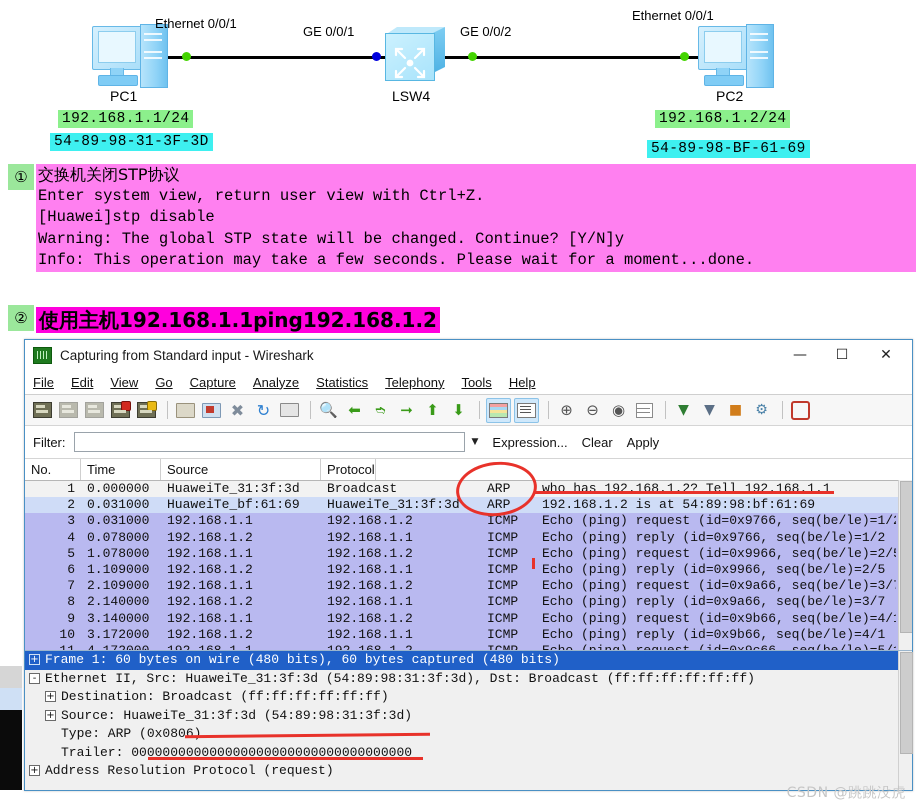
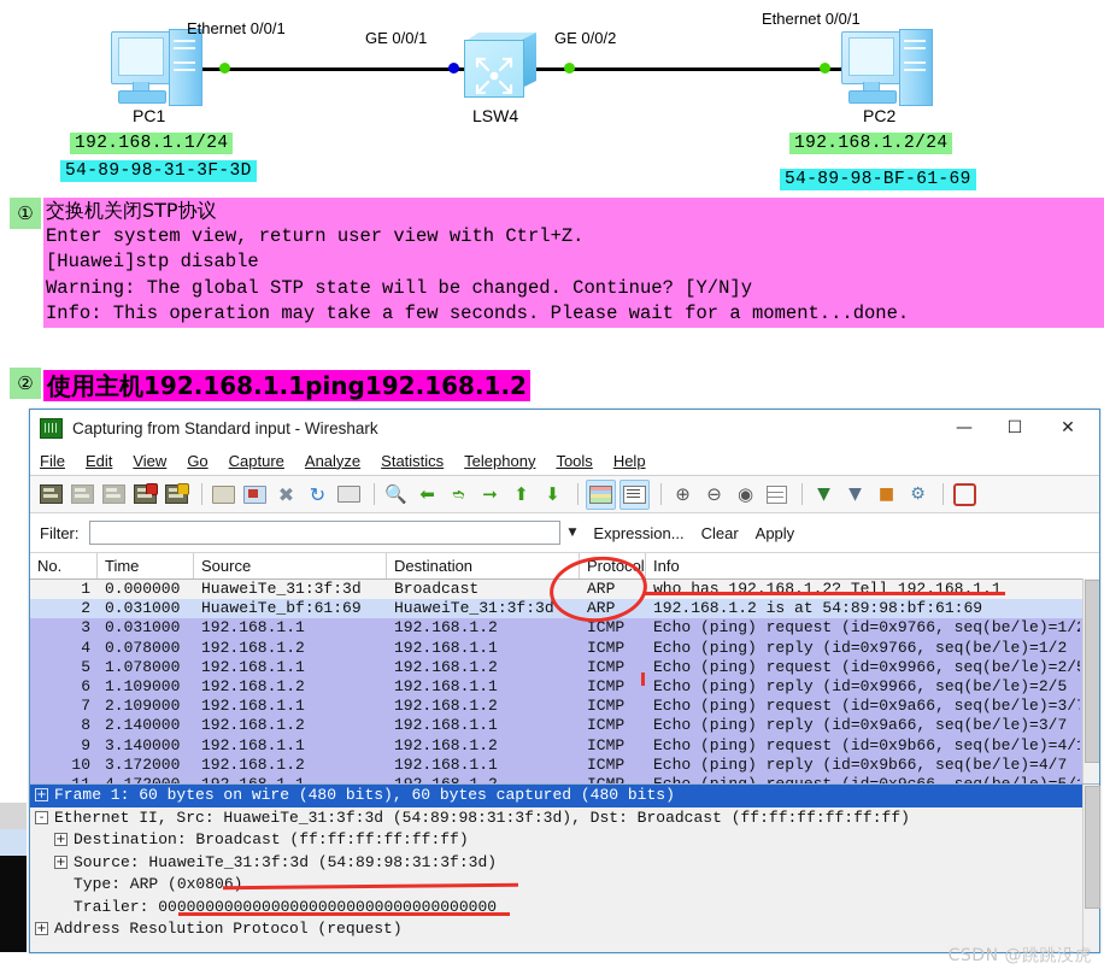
  Ethernet 0/0/1
  PC1
  192.168.1.1/24
  54-89-98-31-3F-3D
  GE 0/0/1
  GE 0/0/2
  LSW4
  Ethernet 0/0/1
  PC2
  192.168.1.2/24
  54-89-98-BF-61-69
  ①
  交换机关闭STP协议
  Enter system view, return user view with Ctrl+Z.
  [Huawei]stp disable
  Warning: The global STP state will be changed. Continue? [Y/N]y
  Info: This operation may take a few seconds. Please wait for a moment...done.
  ②
  使用主机192.168.1.1ping192.168.1.2
  Capturing from Standard input - Wireshark
  —
  ☐
  ✕
  File
  Edit
  View
  Go
  Capture
  Analyze
  Statistics
  Telephony
  Tools
  Help
  ✖
  ↻
  🔍
  ⬅
  ➬
  ➞
  ⬆
  ⬇
  ⊕
  ⊖
  ◉
  ▼
  ▼
  ■
  ⚙
  Filter:
  ▼
  Expression...
  Clear
  Apply
  No.
  Time
  Source
+ Destination
  Protocol
+ Info
  1
  0.000000
  HuaweiTe_31:3f:3d
  Broadcast
  ARP
  who has 192.168.1.2? Tell 192.168.1.1
  2
  0.031000
  HuaweiTe_bf:61:69
  HuaweiTe_31:3f:3d
  ARP
  192.168.1.2 is at 54:89:98:bf:61:69
  3
  0.031000
  192.168.1.1
  192.168.1.2
  ICMP
  Echo (ping) request (id=0x9766, seq(be/le)=1/
  4
  0.078000
  192.168.1.2
  192.168.1.1
  ICMP
  Echo (ping) reply (id=0x9766, seq(be/le)=1/2
  5
  1.078000
  192.168.1.1
  192.168.1.2
  ICMP
  Echo (ping) request (id=0x9966, seq(be/le)=2/
  6
  1.109000
  192.168.1.2
  192.168.1.1
  ICMP
  Echo (ping) reply (id=0x9966, seq(be/le)=2/5
  7
  2.109000
  192.168.1.1
  192.168.1.2
  ICMP
  Echo (ping) request (id=0x9a66, seq(be/le)=3/
  8
  2.140000
  192.168.1.2
  192.168.1.1
  ICMP
  Echo (ping) reply (id=0x9a66, seq(be/le)=3/7
  9
  3.140000
  192.168.1.1
  192.168.1.2
  ICMP
  Echo (ping) request (id=0x9b66, seq(be/le)=4/
  10
  3.172000
  192.168.1.2
  192.168.1.1
  ICMP
- Echo (ping) reply (id=0x9b66, seq(be/le)=4/1
+ Echo (ping) reply (id=0x9b66, seq(be/le)=4/7
  + Frame 1: 60 bytes on wire (480 bits), 60 bytes captured (480 bits)
  - Ethernet II, Src: HuaweiTe_31:3f:3d (54:89:98:31:3f:3d), Dst: Broadcast (ff:ff:ff:ff:ff:ff)
  + Destination: Broadcast (ff:ff:ff:ff:ff:ff)
  + Source: HuaweiTe_31:3f:3d (54:89:98:31:3f:3d)
  Type: ARP (0x0806)
  Trailer: 000000000000000000000000000000000000
  + Address Resolution Protocol (request)
  CSDN @跳跳没虎
